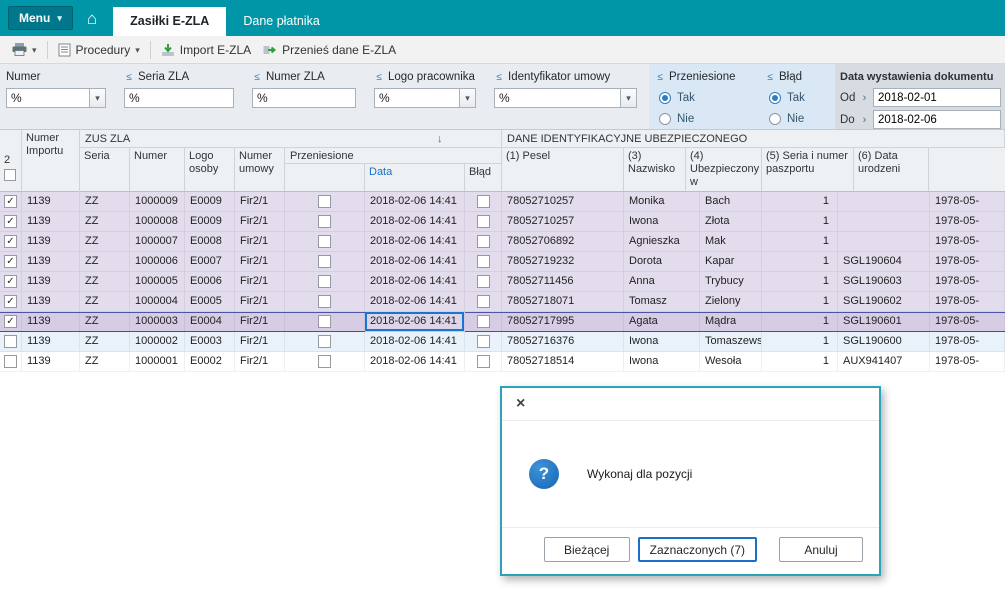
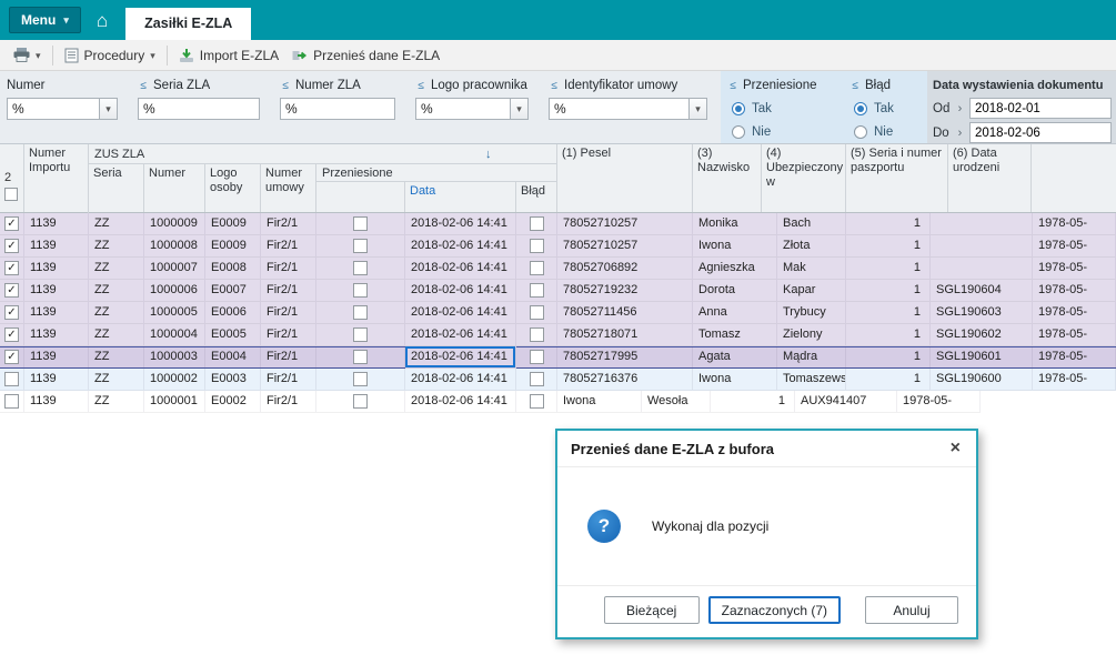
  Menu
  ▾
  ⌂
  Zasiłki E-ZLA
- Dane płatnika
  ▾
  Procedury
  ▾
  Import E-ZLA
  Przenieś dane E-ZLA
  Numer
  %
  ▾
  ≤
  Seria ZLA
  %
  ≤
  Numer ZLA
  %
  ≤
  Logo pracownika
  %
  ▾
  ≤
  Identyfikator umowy
  %
  ▾
  ≤
  Przeniesione
  Tak
  Nie
  ≤
  Błąd
  Tak
  Nie
  Data wystawienia dokumentu
  Od
  ›
  2018-02-01
  Do
  ›
  2018-02-06
  2
  Numer Importu
  ZUS ZLA
  ↓
  Seria
  Numer
  Logo osoby
  Numer umowy
  Przeniesione
  Data
  Błąd
- DANE IDENTYFIKACYJNE UBEZPIECZONEGO
  (1) Pesel
  (3) Nazwisko
  (4) Ubezpieczony w
  (5) Seria i numer paszportu
  (6) Data urodzeni
  ✓
  1139
  ZZ
  1000009
  E0009
  Fir2/1
  2018-02-06 14:41
  78052710257
  Monika
  Bach
  1
  1978-05-
  ✓
  1139
  ZZ
  1000008
  E0009
  Fir2/1
  2018-02-06 14:41
  78052710257
  Iwona
  Złota
  1
  1978-05-
  ✓
  1139
  ZZ
  1000007
  E0008
  Fir2/1
  2018-02-06 14:41
  78052706892
  Agnieszka
  Mak
  1
  1978-05-
  ✓
  1139
  ZZ
  1000006
  E0007
  Fir2/1
  2018-02-06 14:41
  78052719232
  Dorota
  Kapar
  1
  SGL190604
  1978-05-
  ✓
  1139
  ZZ
  1000005
  E0006
  Fir2/1
  2018-02-06 14:41
  78052711456
  Anna
  Trybucy
  1
  SGL190603
  1978-05-
  ✓
  1139
  ZZ
  1000004
  E0005
  Fir2/1
  2018-02-06 14:41
  78052718071
  Tomasz
  Zielony
  1
  SGL190602
  1978-05-
  ✓
  1139
  ZZ
  1000003
  E0004
  Fir2/1
  2018-02-06 14:41
  78052717995
  Agata
  Mądra
  1
  SGL190601
  1978-05-
  1139
  ZZ
  1000002
  E0003
  Fir2/1
  2018-02-06 14:41
  78052716376
  Iwona
  Tomaszews
  1
  SGL190600
  1978-05-
  1139
  ZZ
  1000001
  E0002
  Fir2/1
  2018-02-06 14:41
- 78052718514
  Iwona
  Wesoła
  1
  AUX941407
  1978-05-
+ Przenieś dane E-ZLA z bufora
  ×
  ?
  Wykonaj dla pozycji
  Bieżącej
  Zaznaczonych (7)
  Anuluj
